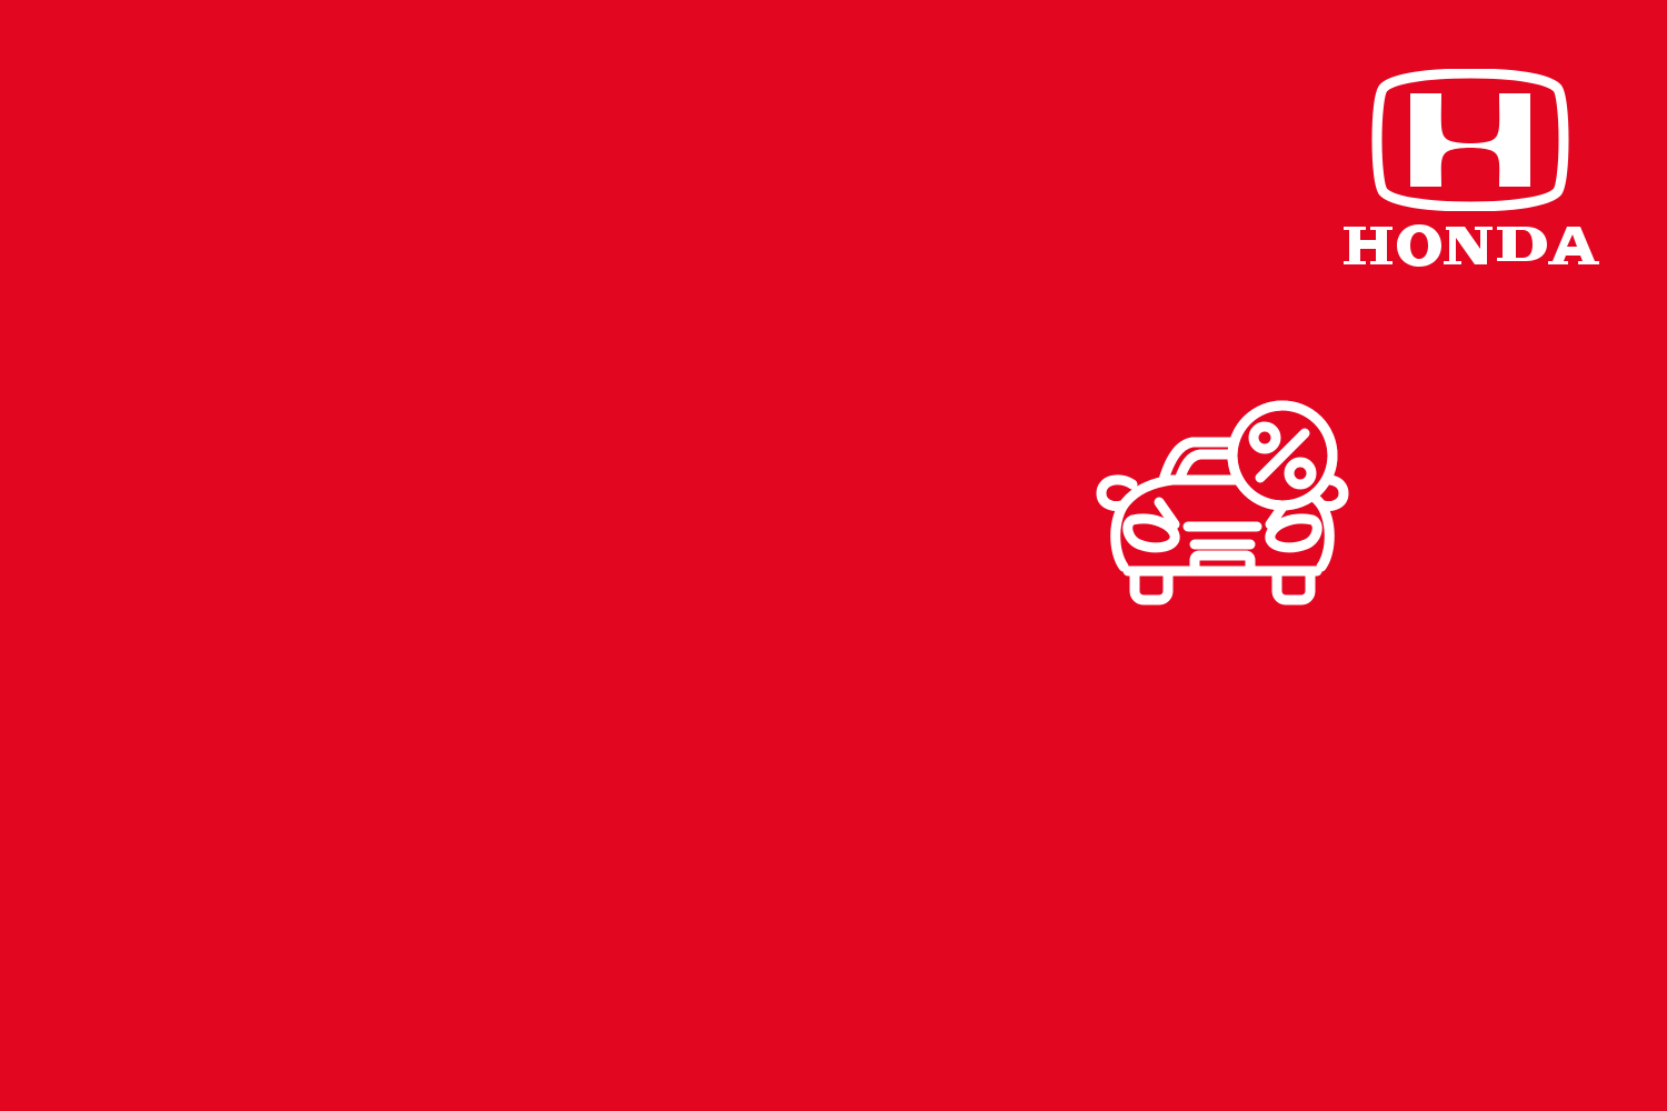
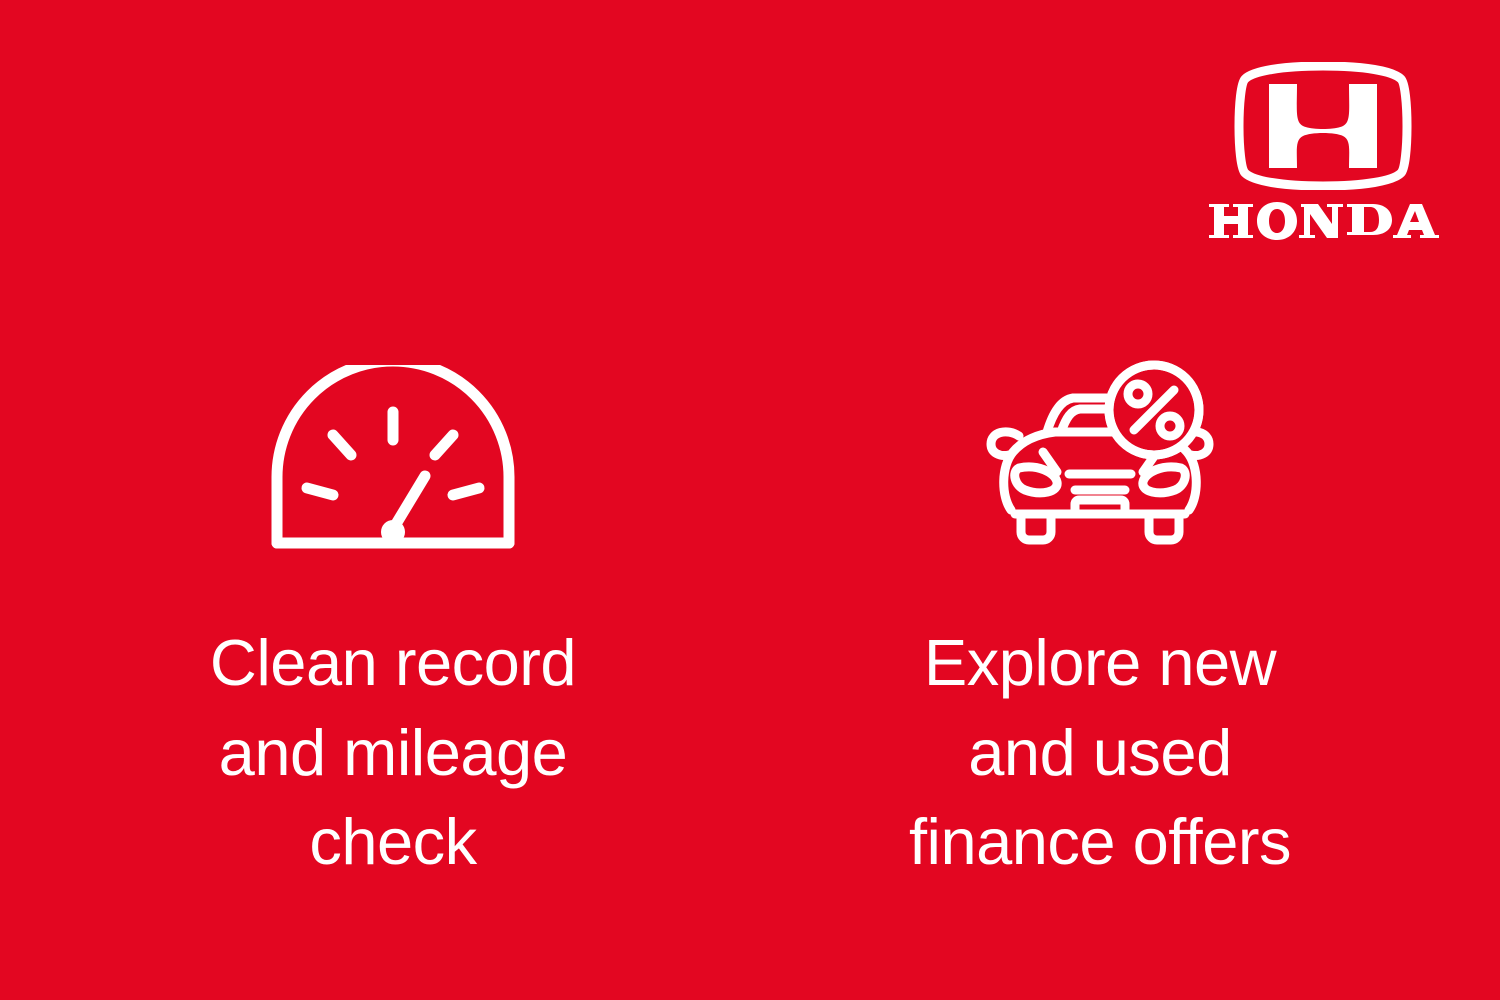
+ Clean record
+ and mileage
+ check
+ Explore new
+ and used
+ finance offers
